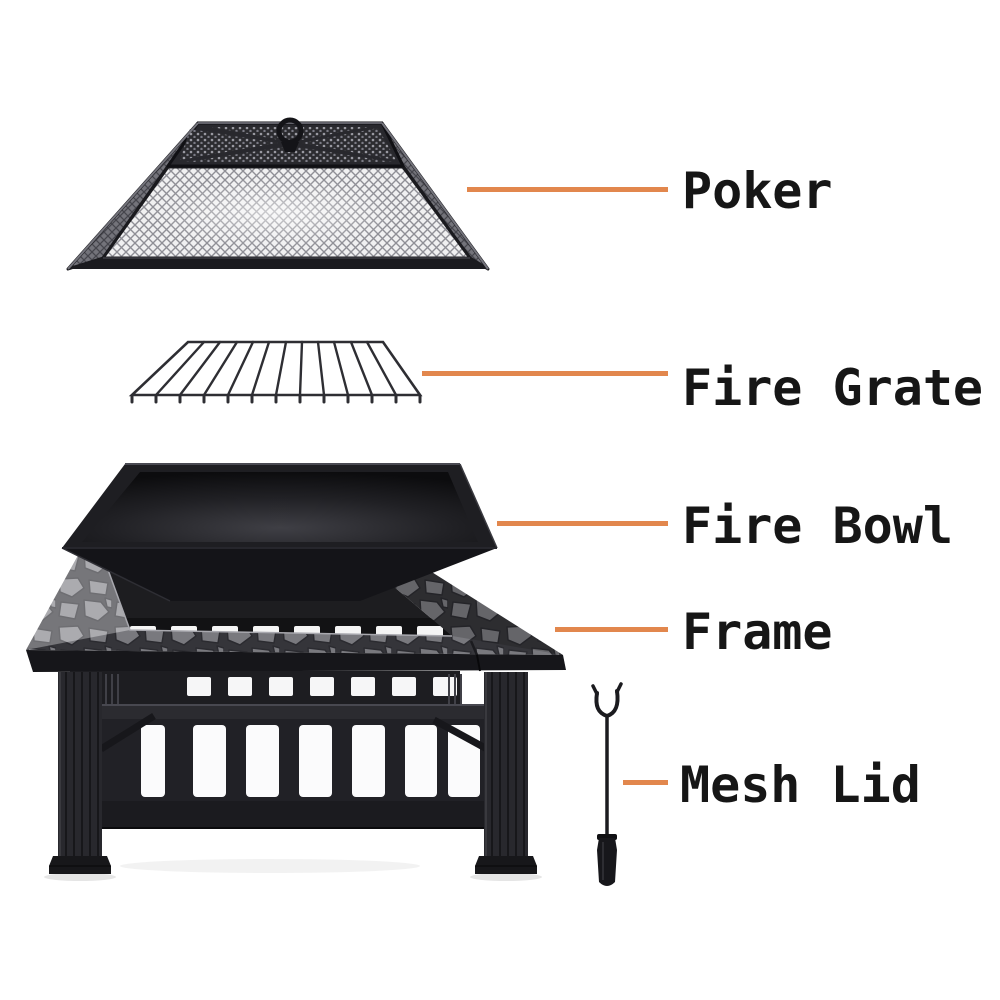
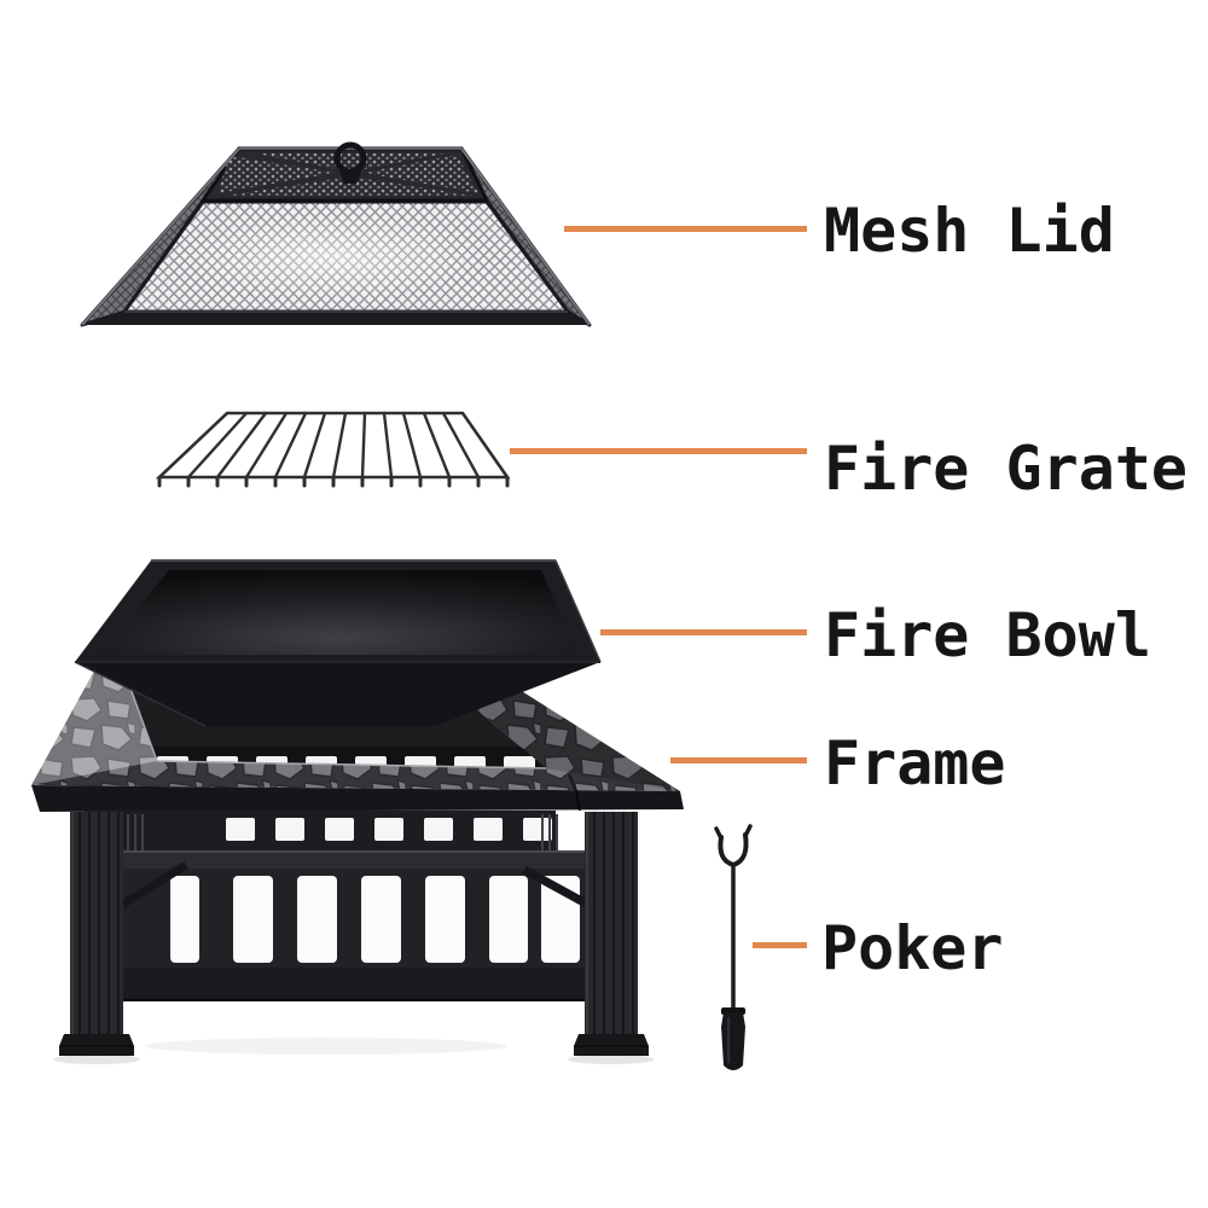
- Poker
+ Mesh Lid
  Fire Grate
  Fire Bowl
  Frame
- Mesh Lid
+ Poker
